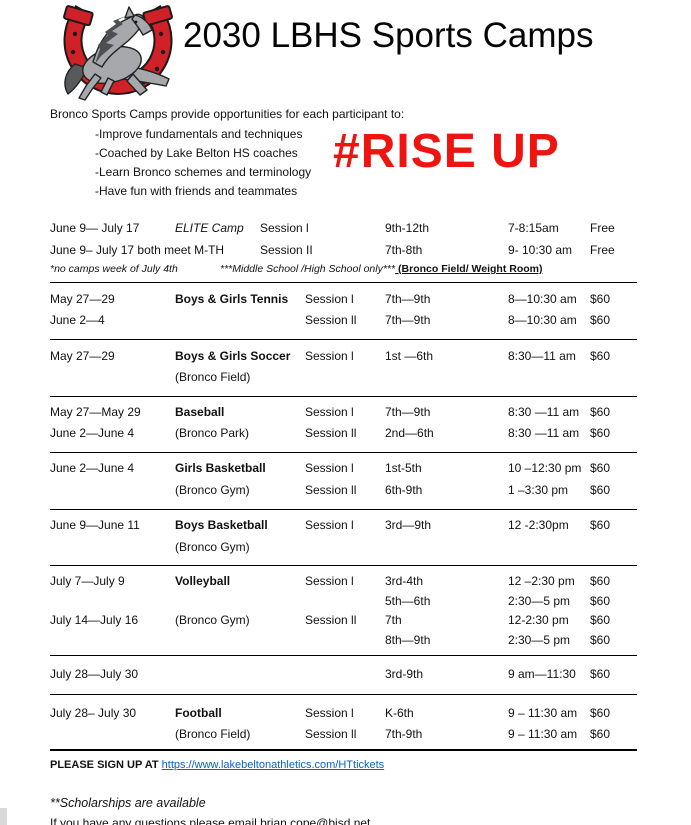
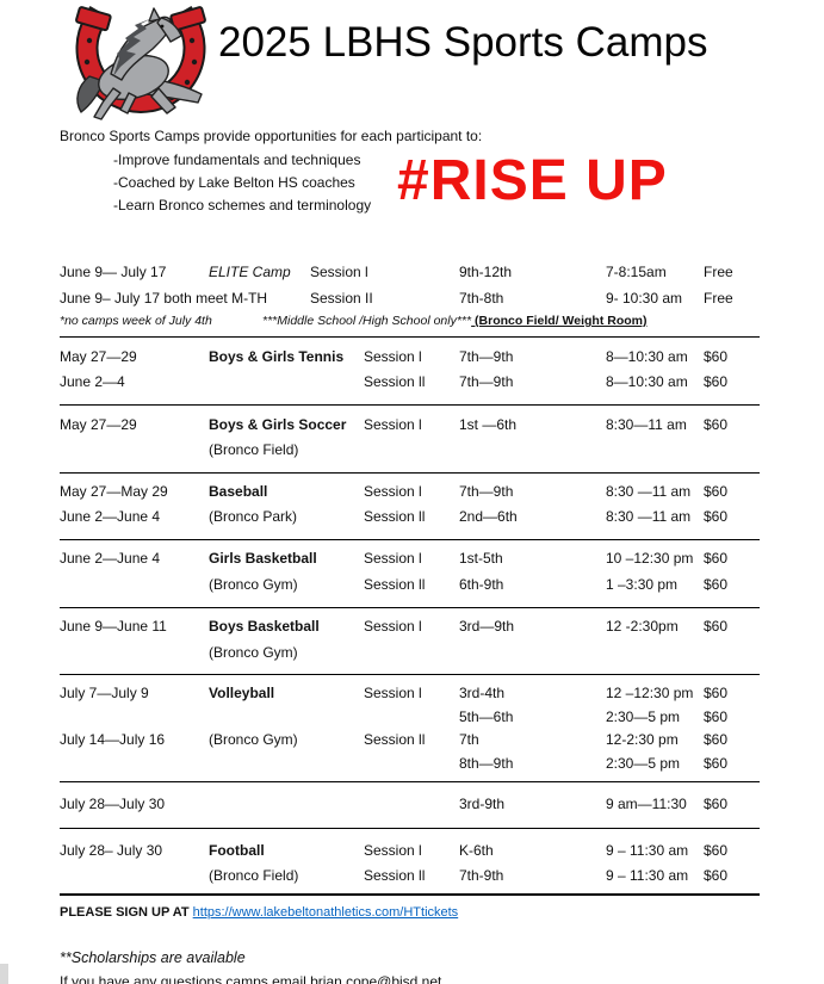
- 2030 LBHS Sports Camps
+ 2025 LBHS Sports Camps
  Bronco Sports Camps provide opportunities for each participant to:
  -Improve fundamentals and techniques
  -Coached by Lake Belton HS coaches
  -Learn Bronco schemes and terminology
- -Have fun with friends and teammates
  #RISE UP
  June 9— July 17
  ELITE Camp
  Session l
  9th-12th
  7-8:15am
  Free
  June 9– July 17 both meet M-TH
  Session II
  7th-8th
  9- 10:30 am
  Free
  *no camps week of July 4th
  ***Middle School /High School only*** (Bronco Field/ Weight Room)
  May 27—29
  Boys & Girls Tennis
  Session l
  7th—9th
  8—10:30 am
  $60
  June 2—4
  Session ll
  7th—9th
  8—10:30 am
  $60
  May 27—29
  Boys & Girls Soccer
  Session l
  1st —6th
  8:30—11 am
  $60
  (Bronco Field)
  May 27—May 29
  Baseball
  Session l
  7th—9th
  8:30 —11 am
  $60
  June 2—June 4
  (Bronco Park)
  Session ll
  2nd—6th
  8:30 —11 am
  $60
  June 2—June 4
  Girls Basketball
  Session l
  1st-5th
  10 –12:30 pm
  $60
  (Bronco Gym)
  Session ll
  6th-9th
  1 –3:30 pm
  $60
  June 9—June 11
  Boys Basketball
  Session l
  3rd—9th
  12 -2:30pm
  $60
  (Bronco Gym)
  July 7—July 9
  Volleyball
  Session l
  3rd-4th
- 12 –2:30 pm
+ 12 –12:30 pm
  $60
  5th—6th
  2:30—5 pm
  $60
  July 14—July 16
  (Bronco Gym)
  Session ll
  7th
  12-2:30 pm
  $60
  8th—9th
  2:30—5 pm
  $60
  July 28—July 30
  3rd-9th
  9 am—11:30
  $60
  July 28– July 30
  Football
  Session l
  K-6th
  9 – 11:30 am
  $60
  (Bronco Field)
  Session ll
  7th-9th
  9 – 11:30 am
  $60
  PLEASE SIGN UP AT https://www.lakebeltonathletics.com/HTtickets
  **Scholarships are available
- If you have any questions please email brian.cope@bisd.net
+ If you have any questions camps email brian.cope@bisd.net
